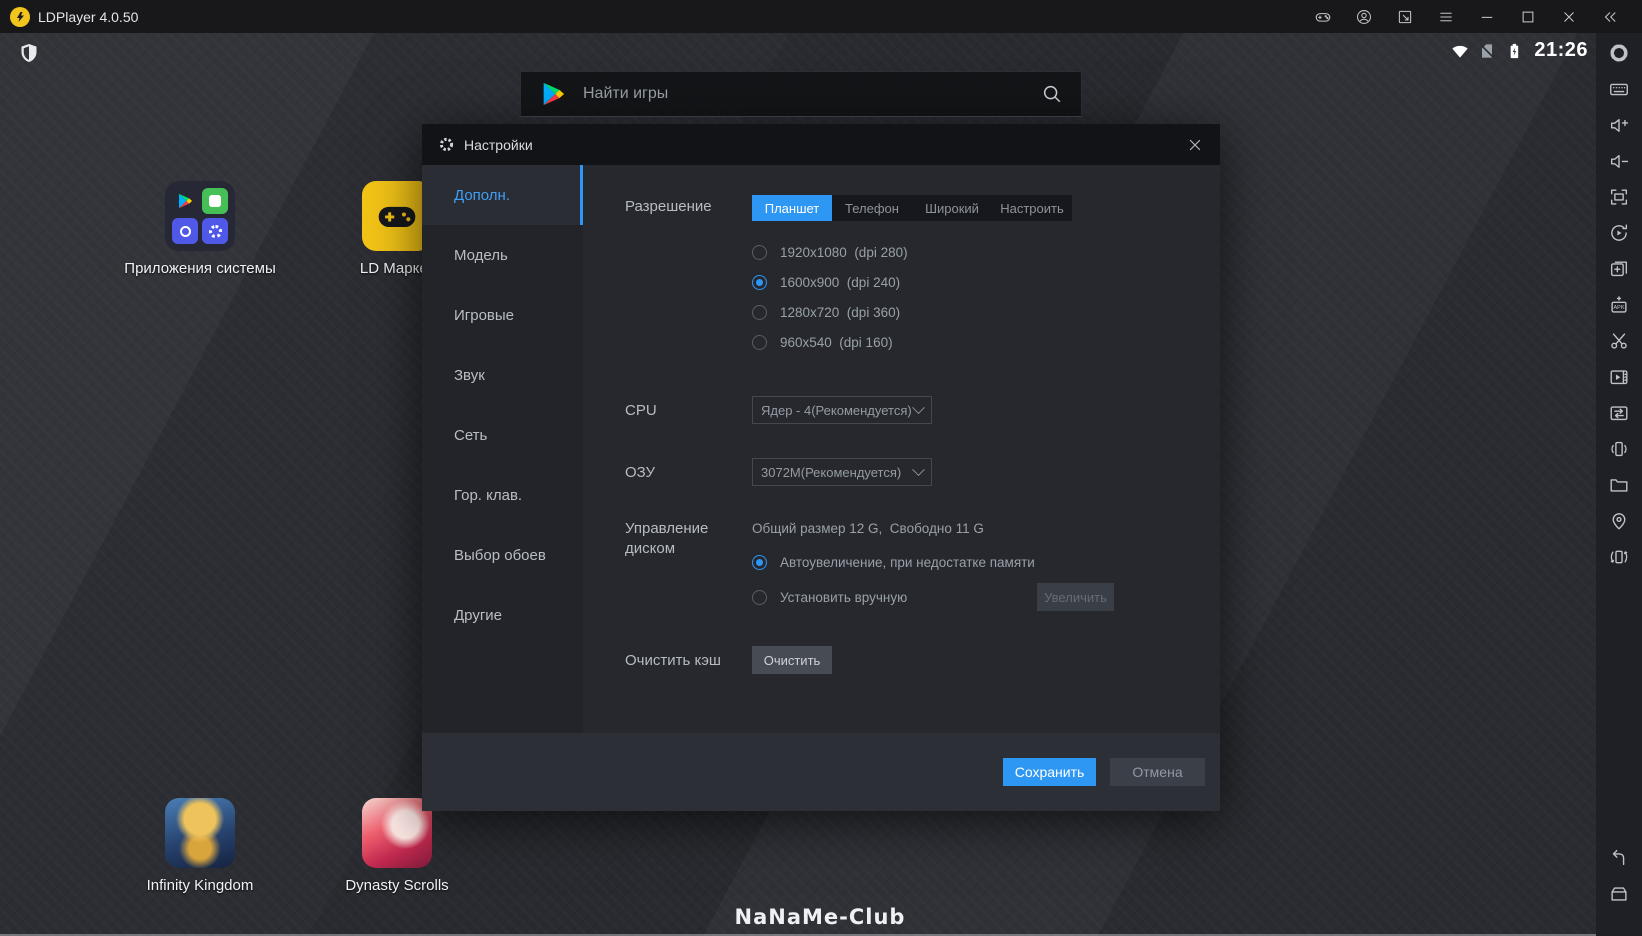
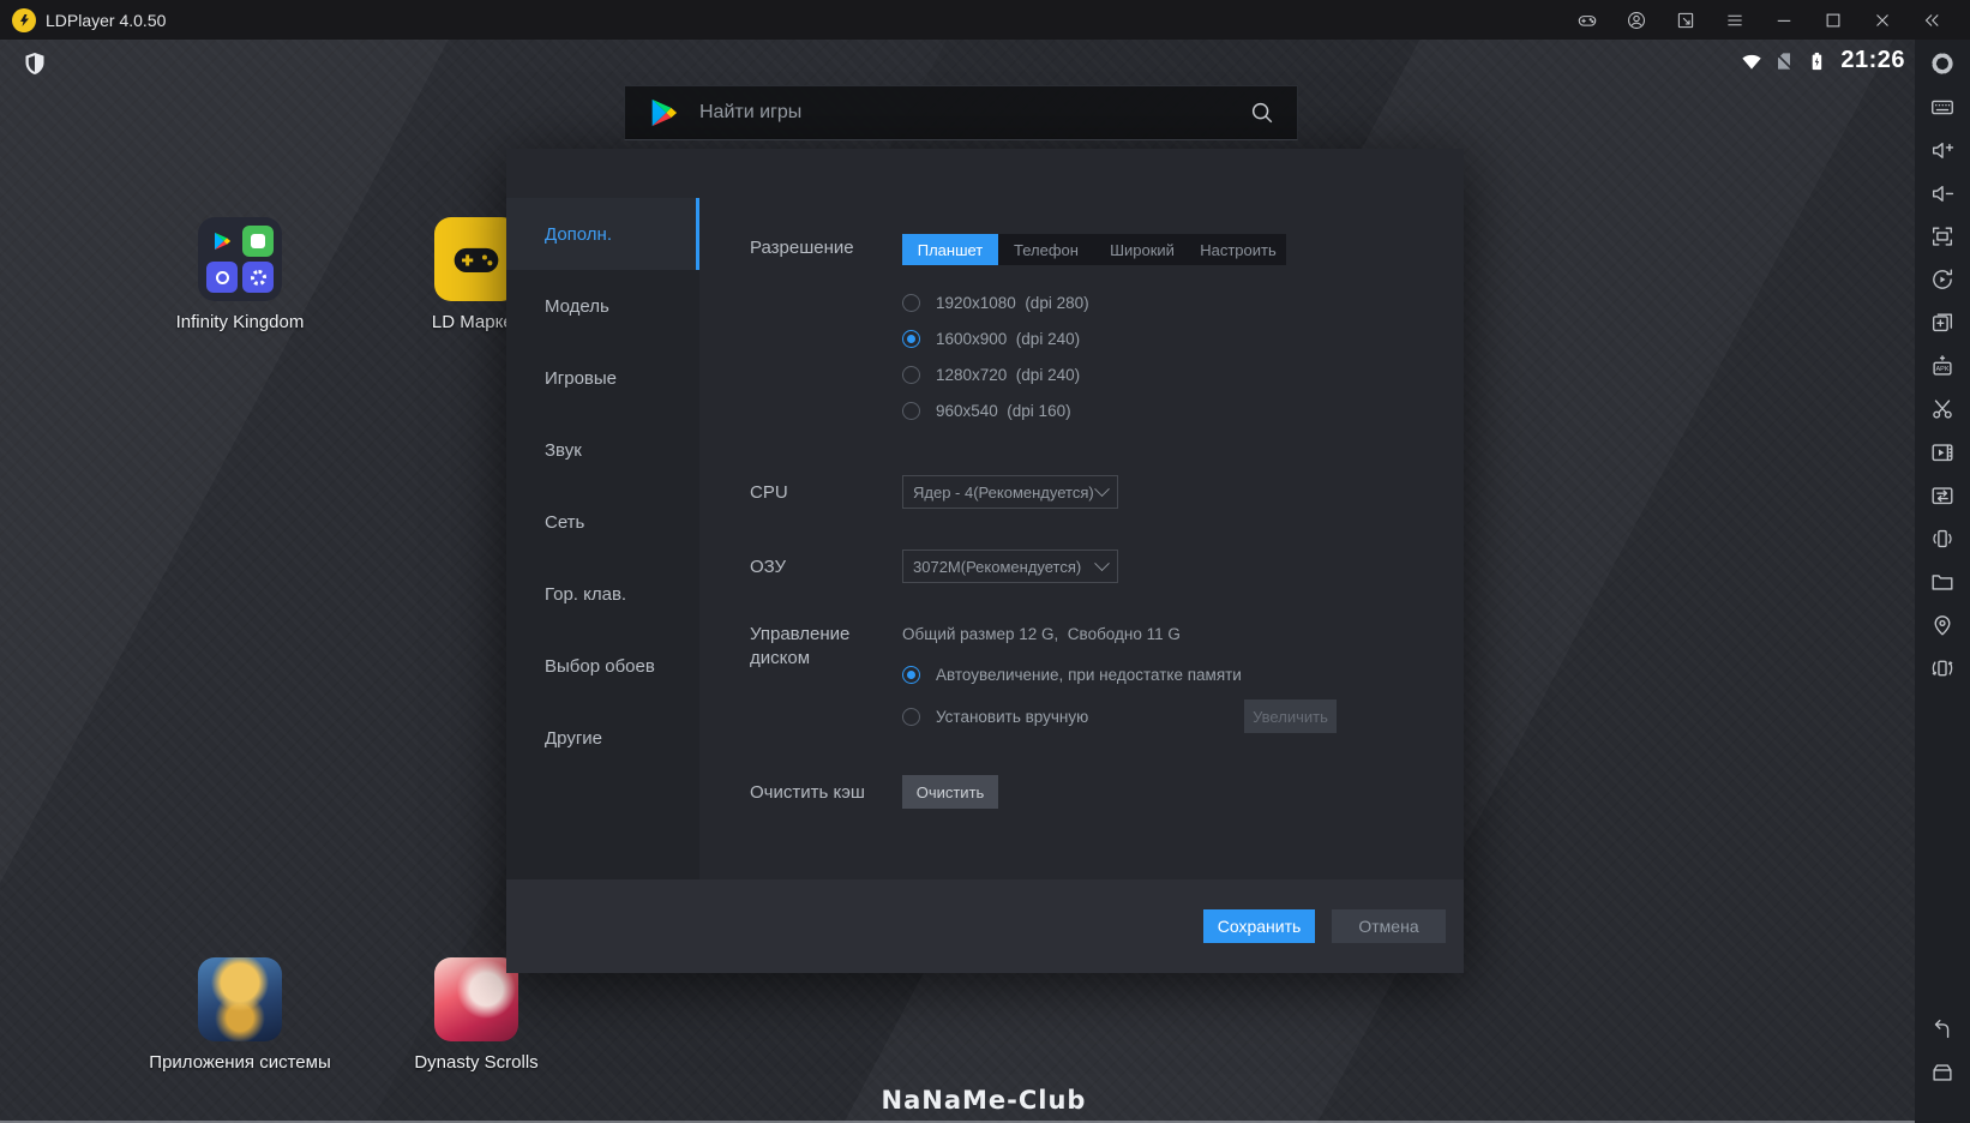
  LDPlayer 4.0.50
  21:26
  Найти игры
- Приложения системы
+ Infinity Kingdom
  LD Марк
- Infinity Kingdom
+ Приложения системы
  Dynasty Scrolls
  NaNaMe-Club
- Настройки
  Дополн.
  Модель
  Игровые
  Звук
  Сеть
  Гор. клав.
  Выбор обоев
  Другие
  Разрешение
  Планшет
  Телефон
  Широкий
  Настроить
  1920x1080 (dpi 280)
  1600x900 (dpi 240)
- 1280x720 (dpi 360)
+ 1280x720 (dpi 240)
  960x540 (dpi 160)
  CPU
  Ядер - 4(Рекомендуется)
  ОЗУ
  3072M(Рекомендуется)
  Управление диском
  Общий размер 12 G, Свободно 11 G
  Автоувеличение, при недостатке памяти
  Установить вручную
  Увеличить
  Очистить кэш
  Очистить
  Сохранить
  Отмена
